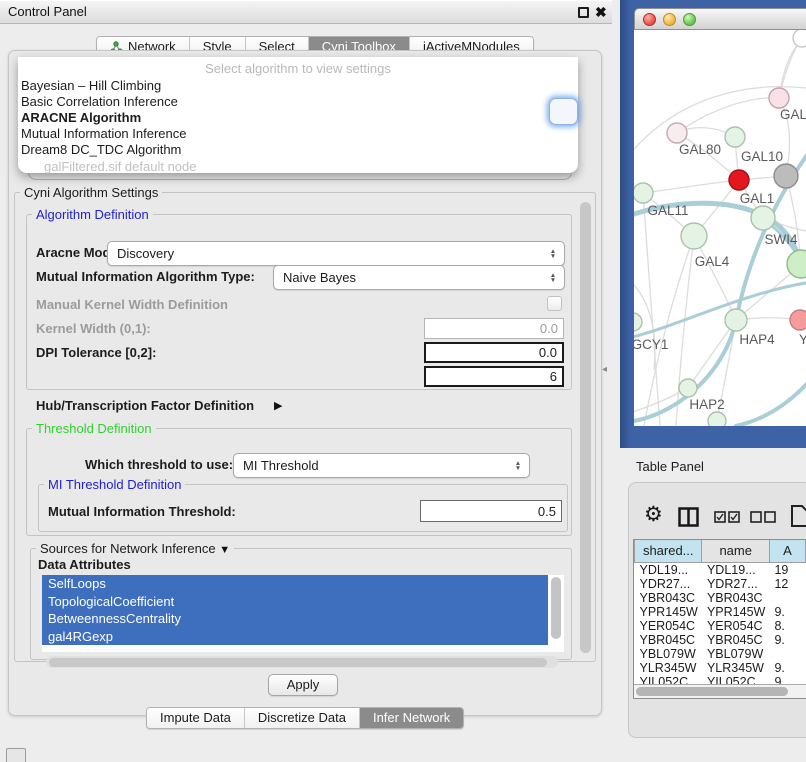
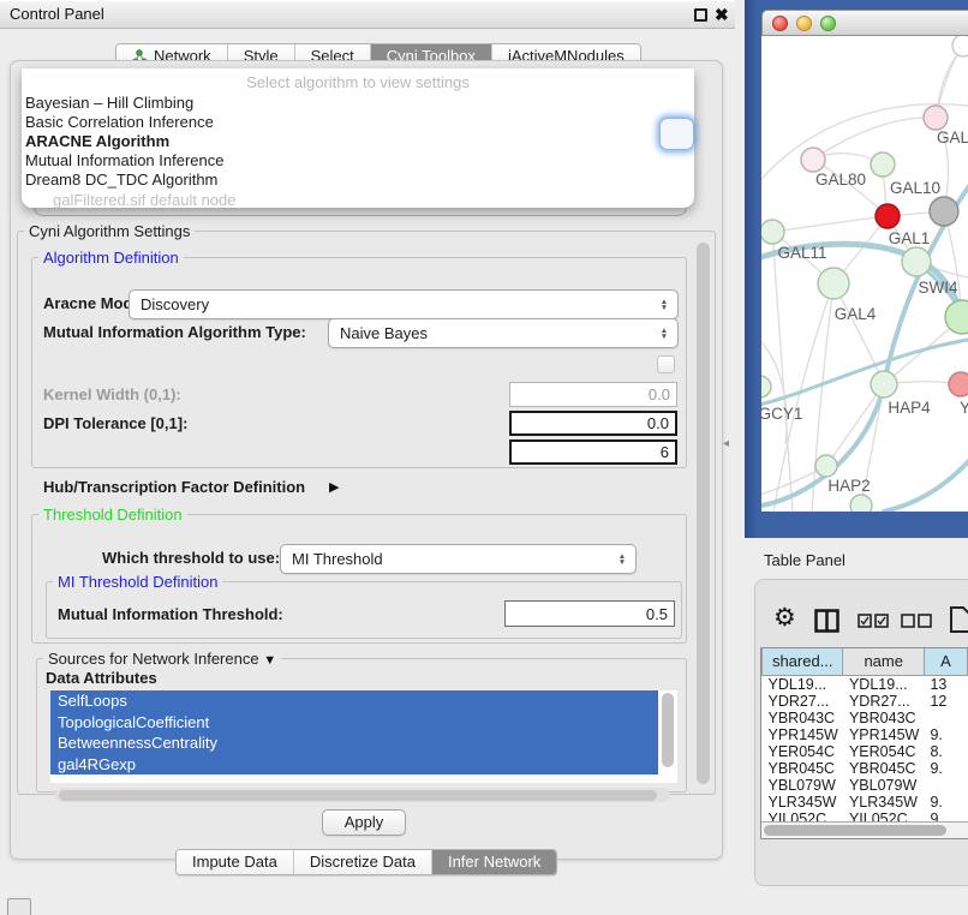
  Control Panel
  ✖
  Network
  Style
  Select
  Cyni Toolbox
  jActiveMNodules
  galFiltered.sif default node
  Select algorithm to view settings
  Bayesian – Hill Climbing
  Basic Correlation Inference
  ARACNE Algorithm
  Mutual Information Inference
  Dream8 DC_TDC Algorithm
  Cyni Algorithm Settings
  Algorithm Definition
  Aracne Mo
  Discovery
  Mutual Information Algorithm Type:
  Naive Bayes
- Manual Kernel Width Definition
  Kernel Width (0,1):
  0.0
- DPI Tolerance [0,2]:
+ DPI Tolerance [0,1]:
  0.0
  6
  Hub/Transcription Factor Definition
  ▶
  Threshold Definition
  Which threshold to use:
  MI Threshold
  MI Threshold Definition
  Mutual Information Threshold:
  0.5
  Sources for Network Inference ▼
  Data Attributes
  SelfLoops
  TopologicalCoefficient
  BetweennessCentrality
  gal4RGexp
  Apply
  Impute Data
  Discretize Data
  Infer Network
  GAL
  GAL80
  GAL10
  GAL1
  GAL11
  SWI4
  GAL4
  GCY1
  HAP4
  Y
  HAP2
  ◂
  Table Panel
  ⚙
  shared...	name	A
- YDL19...	YDL19...	19
+ YDL19...	YDL19...	13
  YDR27...	YDR27...	12
  YBR043C	YBR043C
  YPR145W	YPR145W	9.
  YER054C	YER054C	8.
  YBR045C	YBR045C	9.
  YBL079W	YBL079W
  YLR345W	YLR345W	9.
  YIL052C	YIL052C	9.
